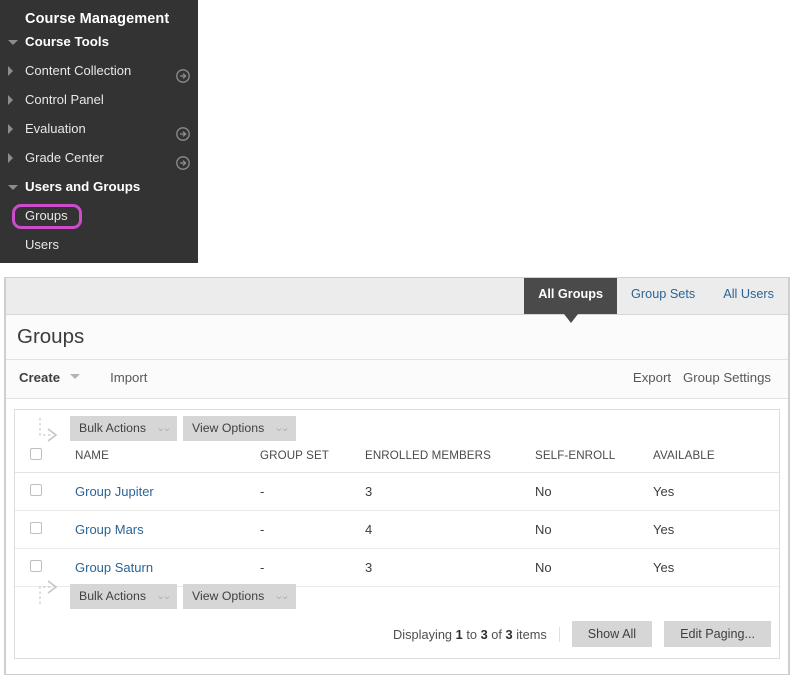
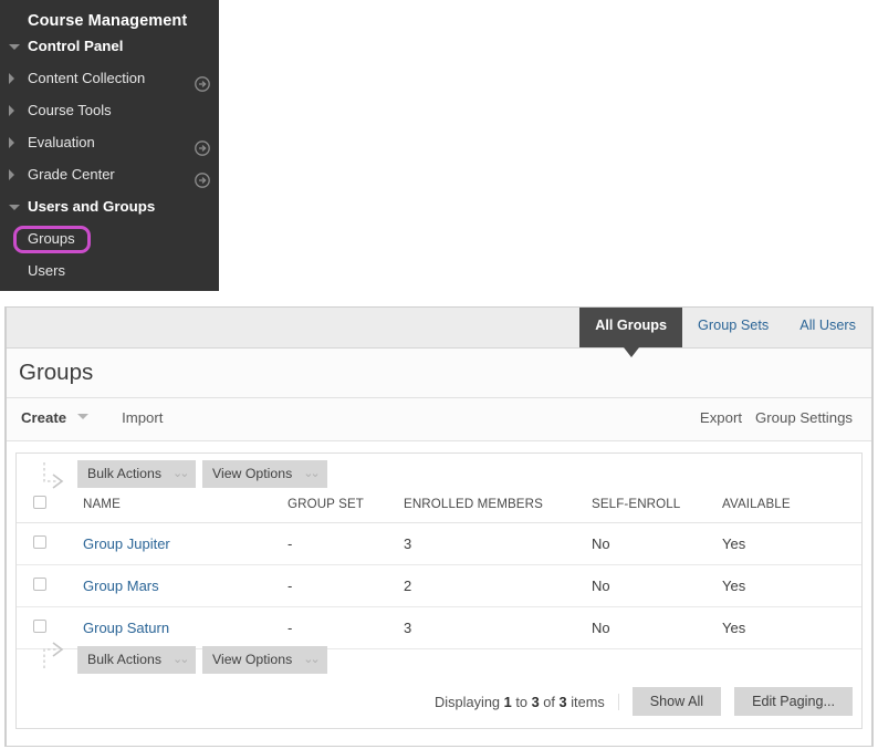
  Course Management
- Course Tools
+ Control Panel
  Content Collection
- Control Panel
+ Course Tools
  Evaluation
  Grade Center
  Users and Groups
  Groups
  Users
  All Groups
  Group Sets
  All Users
  Groups
  Create
  Import
  Export
  Group Settings
  Bulk Actions ⌄⌄
  View Options ⌄⌄
  	NAME	GROUP SET	ENROLLED MEMBERS	SELF-ENROLL	AVAILABLE
  	Group Jupiter	-	3	No	Yes
- 	Group Mars	-	4	No	Yes
+ 	Group Mars	-	2	No	Yes
  	Group Saturn	-	3	No	Yes
  Bulk Actions ⌄⌄
  View Options ⌄⌄
  Displaying 1 to 3 of 3 items
  Show All
  Edit Paging...
